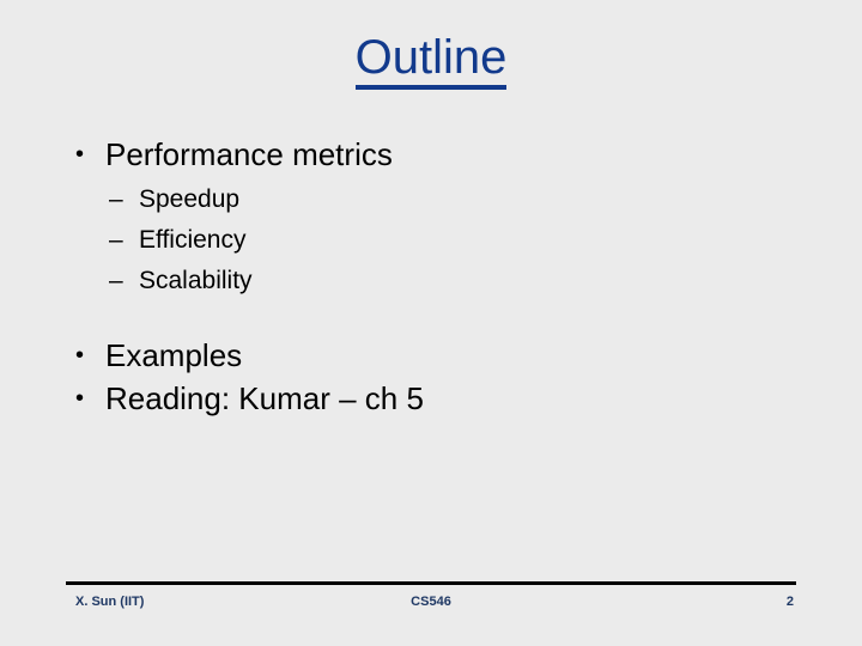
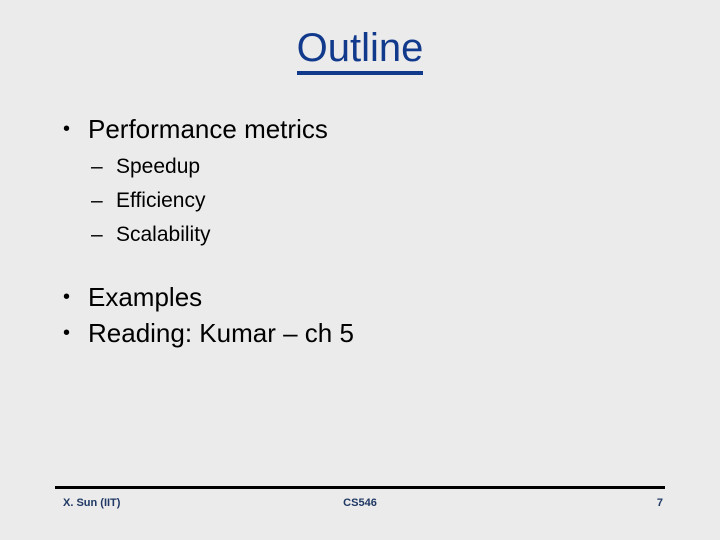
  Outline
  •
  Performance metrics
  –
  Speedup
  –
  Efficiency
  –
  Scalability
  •
  Examples
  •
  Reading: Kumar – ch 5
  X. Sun (IIT)
  CS546
- 2
+ 7
